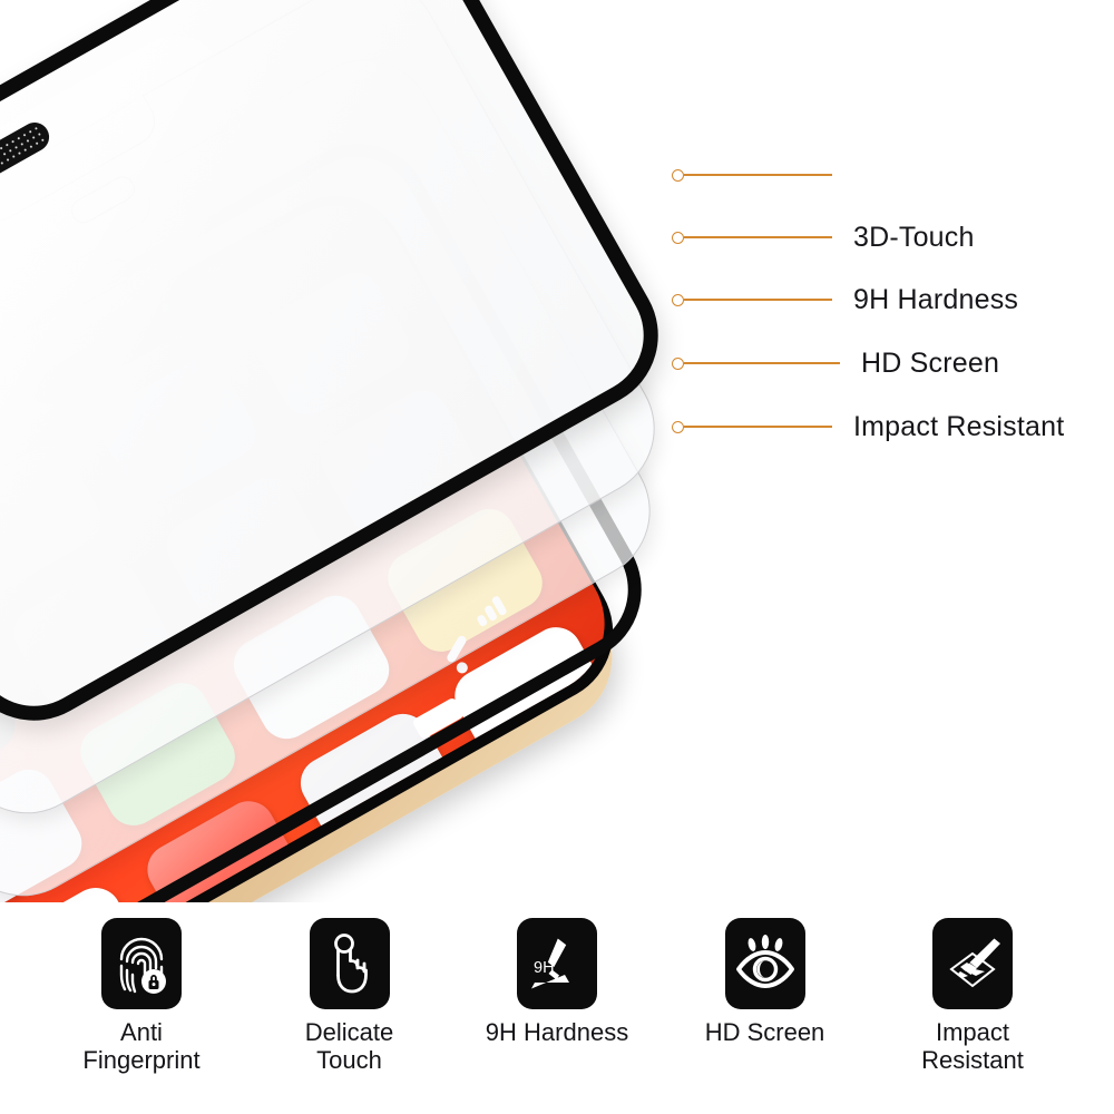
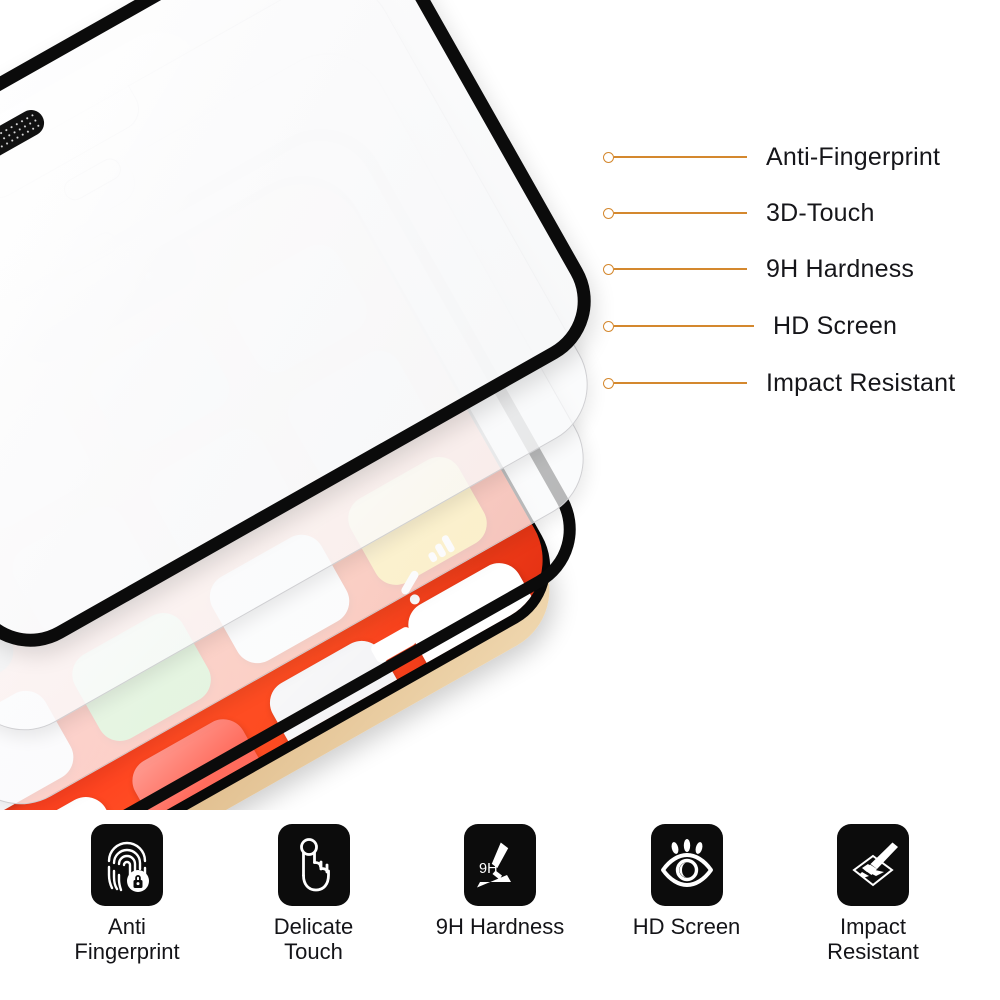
+ Anti-Fingerprint
  3D-Touch
  9H Hardness
  HD Screen
  Impact Resistant
  Anti
  Fingerprint
  Delicate
  Touch
  9H
  9H Hardness
  HD Screen
  Impact
  Resistant
